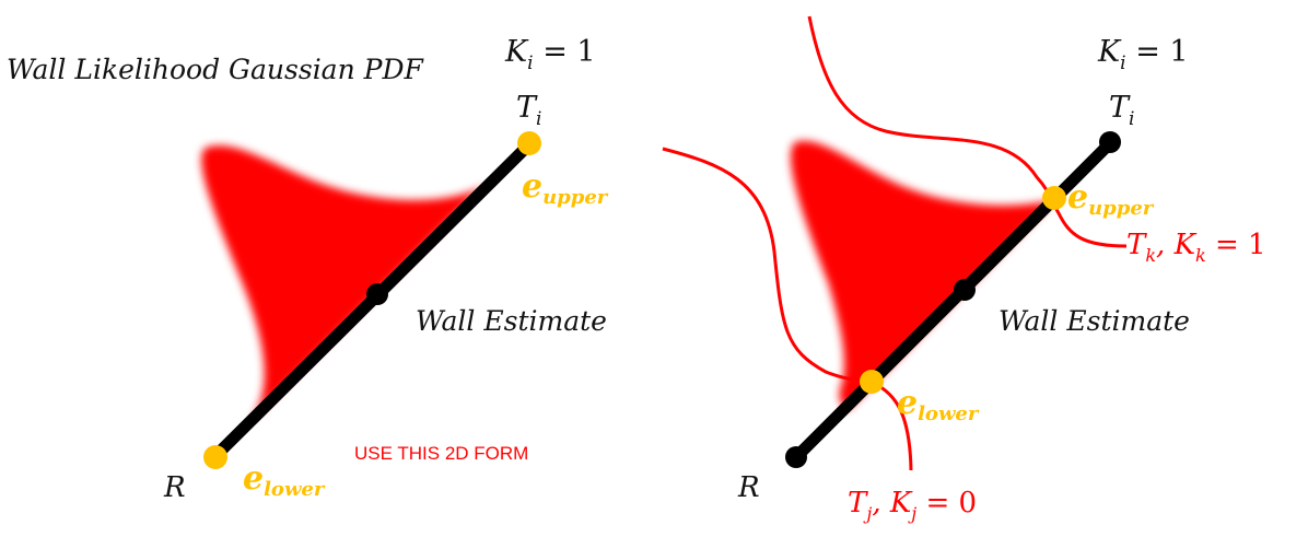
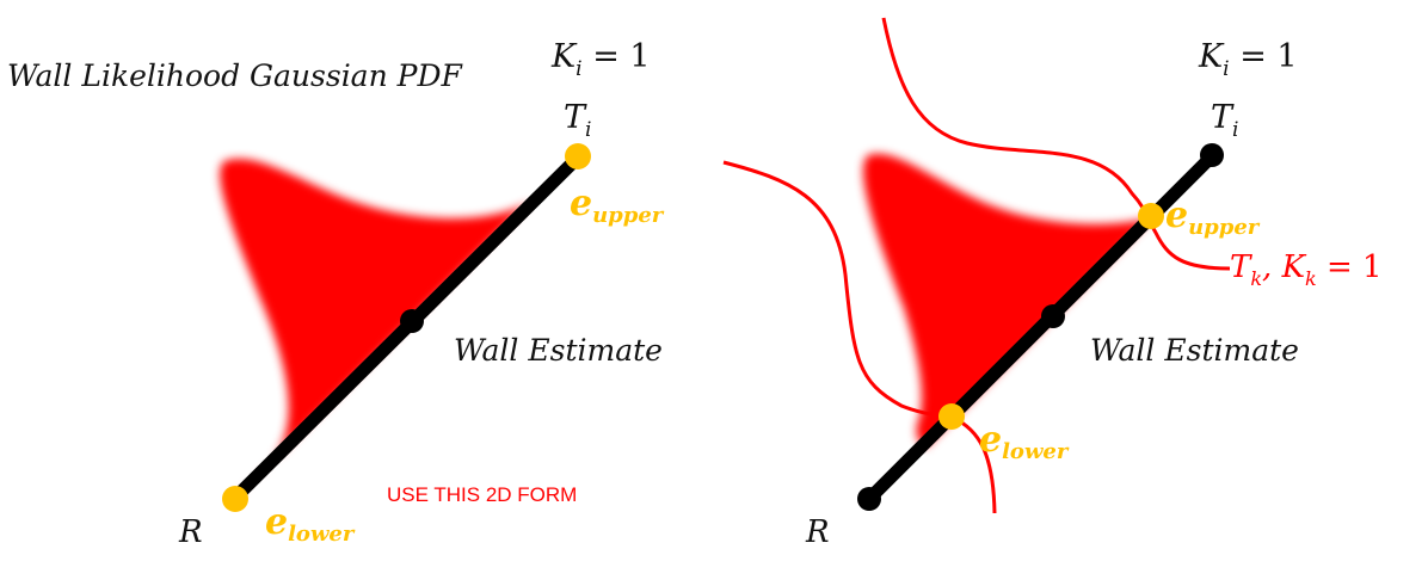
  Wall Likelihood Gaussian PDF
  Ki = 1
  Ti
  eupper
  Wall Estimate
  R
  elower
  USE THIS 2D FORM
  Ki = 1
  Ti
  eupper
  Tk , Kk = 1
  Wall Estimate
  elower
  R
- Tj , Kj = 0
